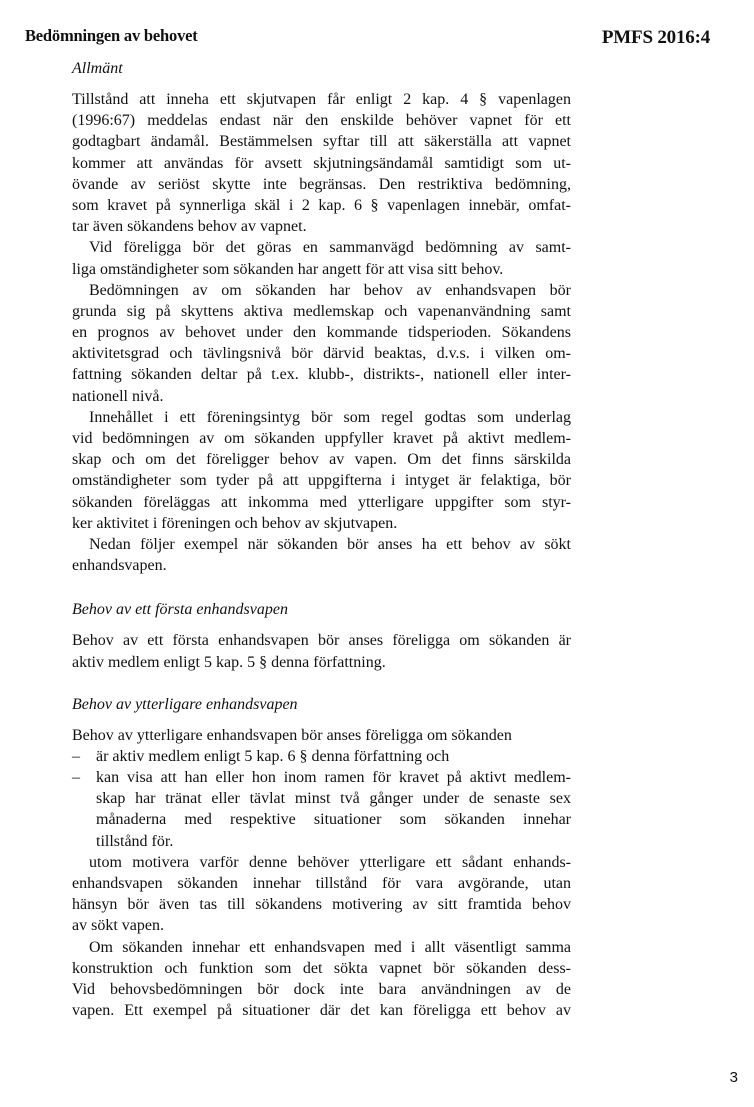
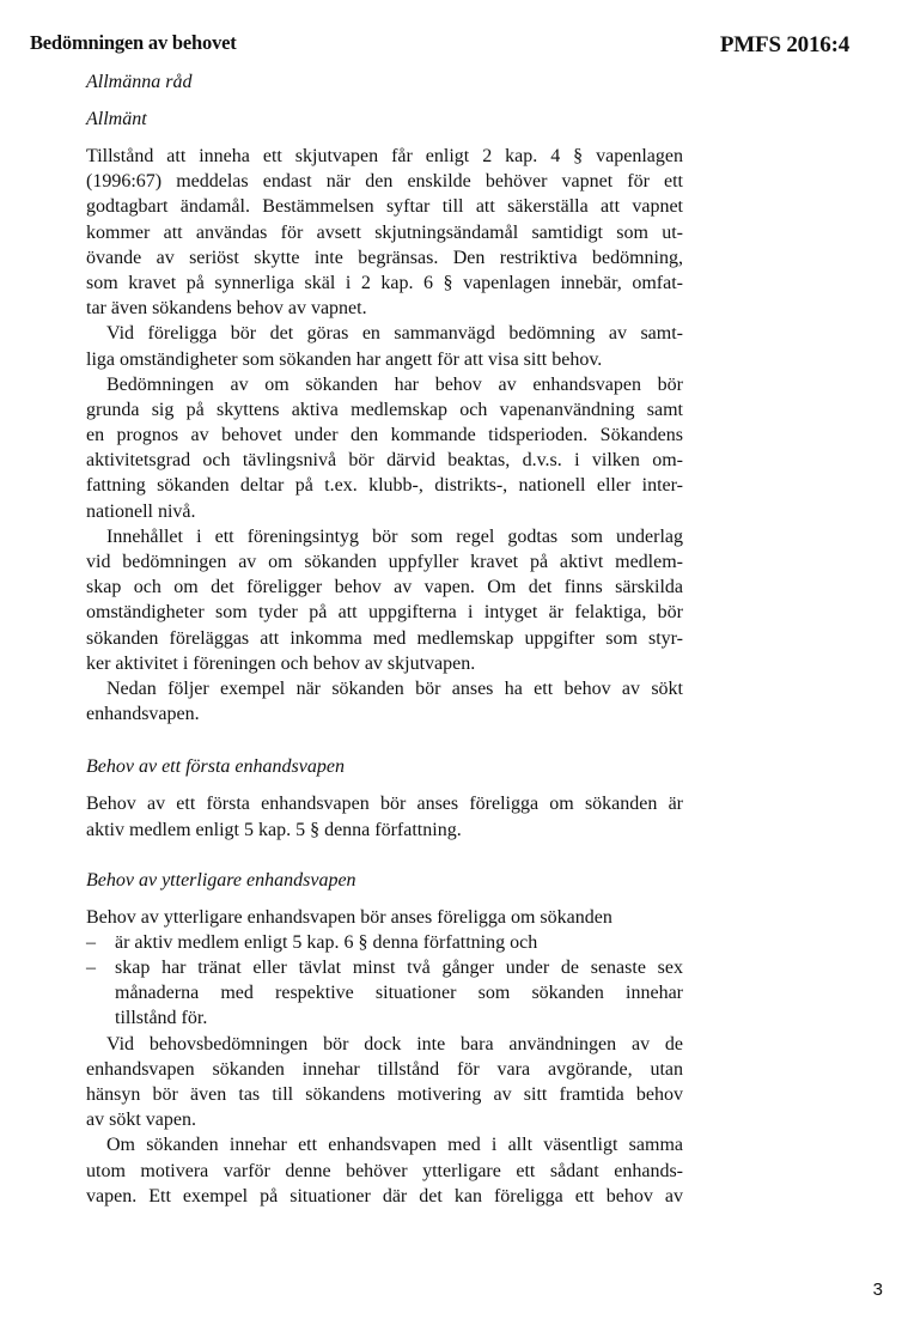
  Bedömningen av behovet
  PMFS 2016:4
+ Allmänna råd
  Allmänt
  Tillstånd att inneha ett skjutvapen får enligt 2 kap. 4 § vapenlagen
  (1996:67) meddelas endast när den enskilde behöver vapnet för ett
  godtagbart ändamål. Bestämmelsen syftar till att säkerställa att vapnet
  kommer att användas för avsett skjutningsändamål samtidigt som ut-
  övande av seriöst skytte inte begränsas. Den restriktiva bedömning,
  som kravet på synnerliga skäl i 2 kap. 6 § vapenlagen innebär, omfat-
  tar även sökandens behov av vapnet.
  Vid föreligga bör det göras en sammanvägd bedömning av samt-
  liga omständigheter som sökanden har angett för att visa sitt behov.
  Bedömningen av om sökanden har behov av enhandsvapen bör
  grunda sig på skyttens aktiva medlemskap och vapenanvändning samt
  en prognos av behovet under den kommande tidsperioden. Sökandens
  aktivitetsgrad och tävlingsnivå bör därvid beaktas, d.v.s. i vilken om-
  fattning sökanden deltar på t.ex. klubb-, distrikts-, nationell eller inter-
  nationell nivå.
  Innehållet i ett föreningsintyg bör som regel godtas som underlag
  vid bedömningen av om sökanden uppfyller kravet på aktivt medlem-
  skap och om det föreligger behov av vapen. Om det finns särskilda
  omständigheter som tyder på att uppgifterna i intyget är felaktiga, bör
- sökanden föreläggas att inkomma med ytterligare uppgifter som styr-
+ sökanden föreläggas att inkomma med medlemskap uppgifter som styr-
  ker aktivitet i föreningen och behov av skjutvapen.
  Nedan följer exempel när sökanden bör anses ha ett behov av sökt
  enhandsvapen.
  Behov av ett första enhandsvapen
  Behov av ett första enhandsvapen bör anses föreligga om sökanden är
  aktiv medlem enligt 5 kap. 5 § denna författning.
  Behov av ytterligare enhandsvapen
  Behov av ytterligare enhandsvapen bör anses föreligga om sökanden
  –
  är aktiv medlem enligt 5 kap. 6 § denna författning och
  –
- kan visa att han eller hon inom ramen för kravet på aktivt medlem-
  skap har tränat eller tävlat minst två gånger under de senaste sex
  månaderna med respektive situationer som sökanden innehar
  tillstånd för.
- utom motivera varför denne behöver ytterligare ett sådant enhands-
+ Vid behovsbedömningen bör dock inte bara användningen av de
  enhandsvapen sökanden innehar tillstånd för vara avgörande, utan
  hänsyn bör även tas till sökandens motivering av sitt framtida behov
  av sökt vapen.
  Om sökanden innehar ett enhandsvapen med i allt väsentligt samma
- konstruktion och funktion som det sökta vapnet bör sökanden dess-
- Vid behovsbedömningen bör dock inte bara användningen av de
+ utom motivera varför denne behöver ytterligare ett sådant enhands-
  vapen. Ett exempel på situationer där det kan föreligga ett behov av
  3
